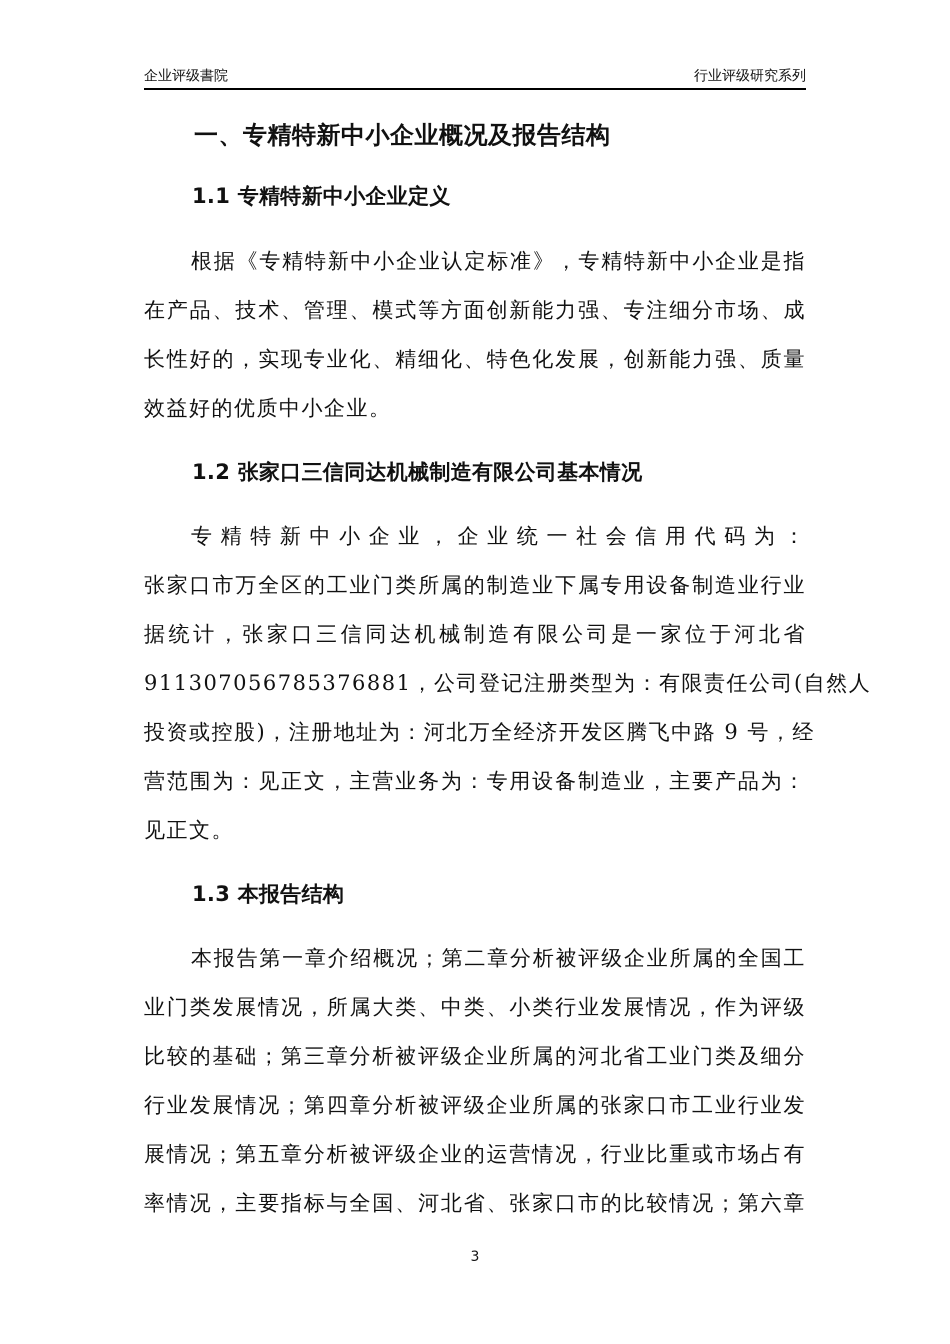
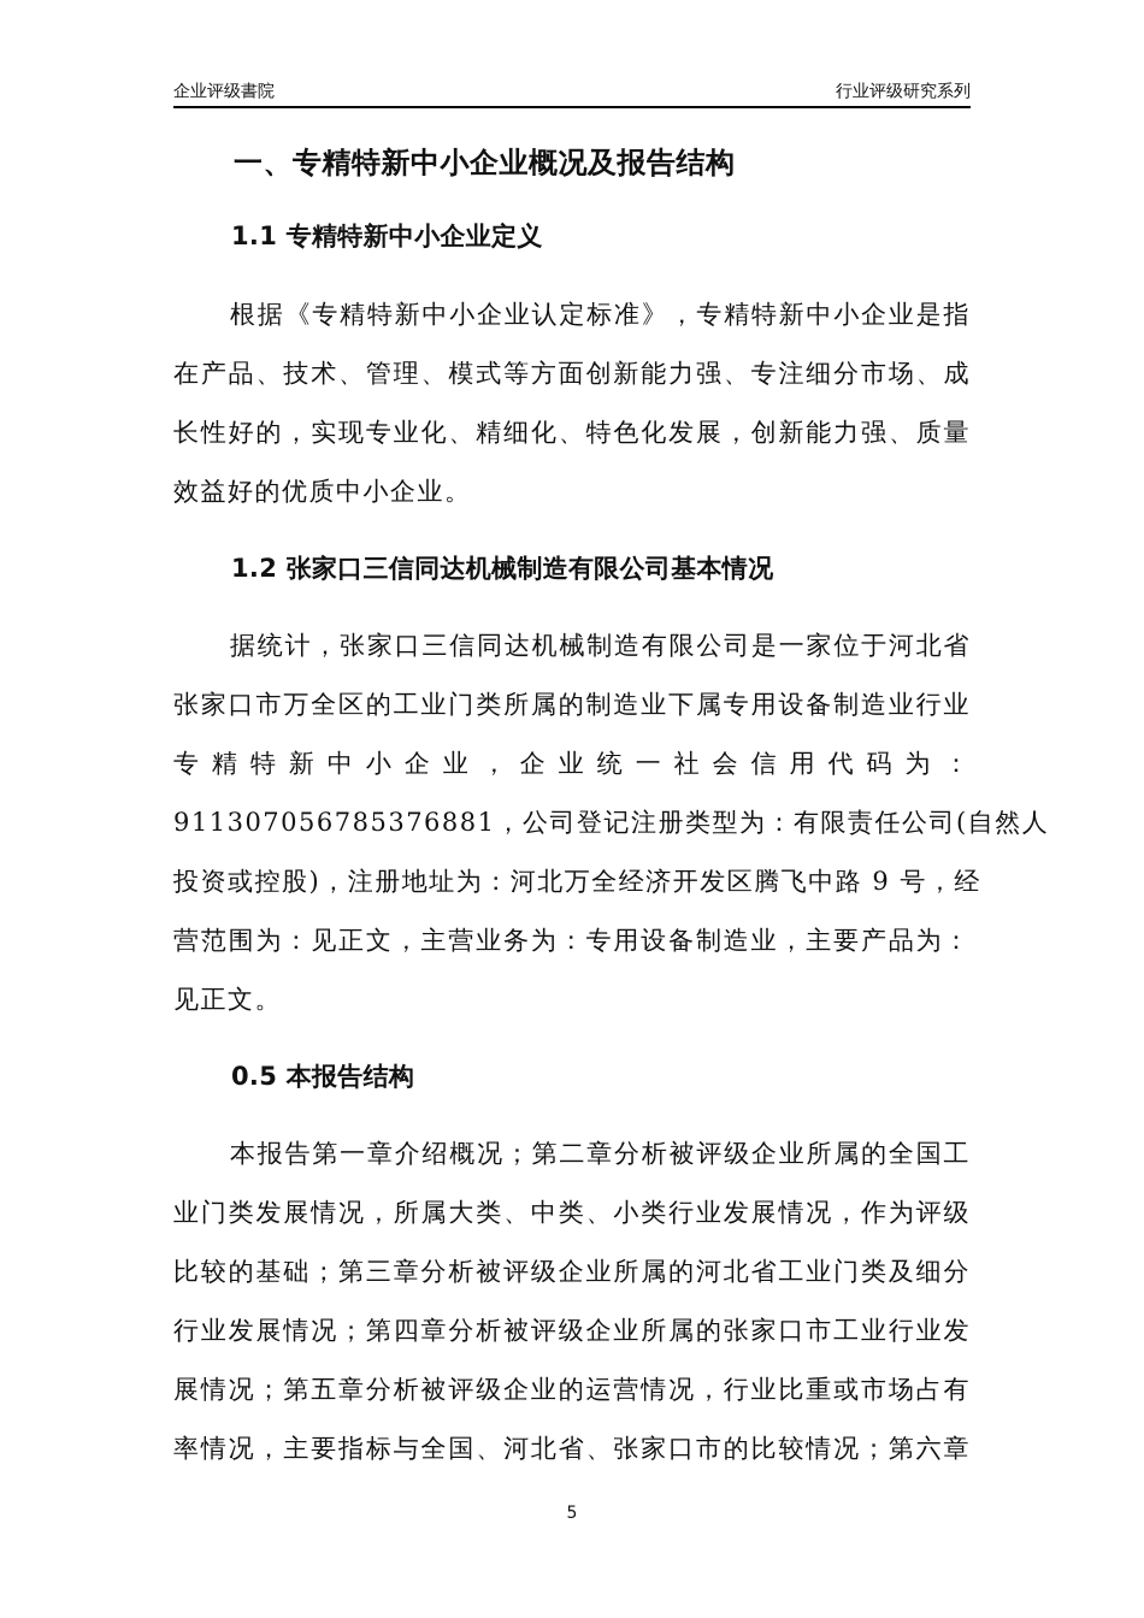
  企业评级書院
  行业评级研究系列
  一、专精特新中小企业概况及报告结构
  1.1 专精特新中小企业定义
  根据《专精特新中小企业认定标准》，专精特新中小企业是指
  在产品、技术、管理、模式等方面创新能力强、专注细分市场、成
  长性好的，实现专业化、精细化、特色化发展，创新能力强、质量
  效益好的优质中小企业。
  1.2 张家口三信同达机械制造有限公司基本情况
- 专精特新中小企业，企业统一社会信用代码为：
+ 据统计，张家口三信同达机械制造有限公司是一家位于河北省
  张家口市万全区的工业门类所属的制造业下属专用设备制造业行业
- 据统计，张家口三信同达机械制造有限公司是一家位于河北省
+ 专精特新中小企业，企业统一社会信用代码为：
  911307056785376881，公司登记注册类型为：有限责任公司(自然人
  投资或控股)，注册地址为：河北万全经济开发区腾飞中路 9 号，经
  营范围为：见正文，主营业务为：专用设备制造业，主要产品为：
  见正文。
- 1.3 本报告结构
+ 0.5 本报告结构
  本报告第一章介绍概况；第二章分析被评级企业所属的全国工
  业门类发展情况，所属大类、中类、小类行业发展情况，作为评级
  比较的基础；第三章分析被评级企业所属的河北省工业门类及细分
  行业发展情况；第四章分析被评级企业所属的张家口市工业行业发
  展情况；第五章分析被评级企业的运营情况，行业比重或市场占有
  率情况，主要指标与全国、河北省、张家口市的比较情况；第六章
- 3
+ 5
